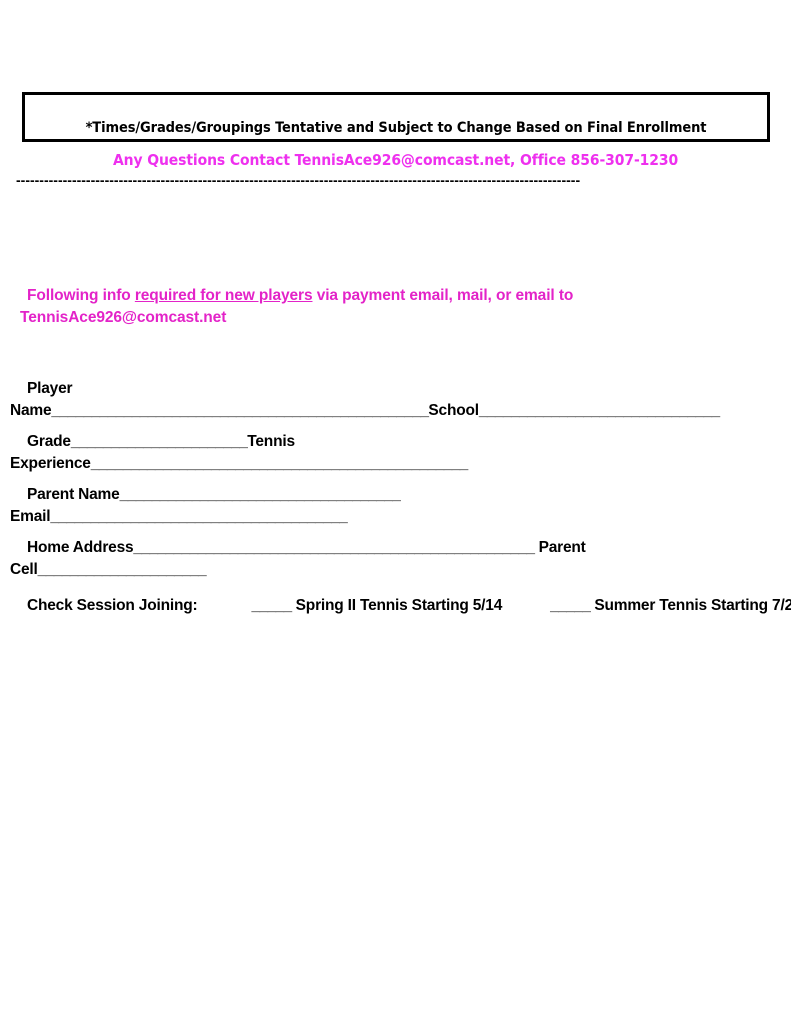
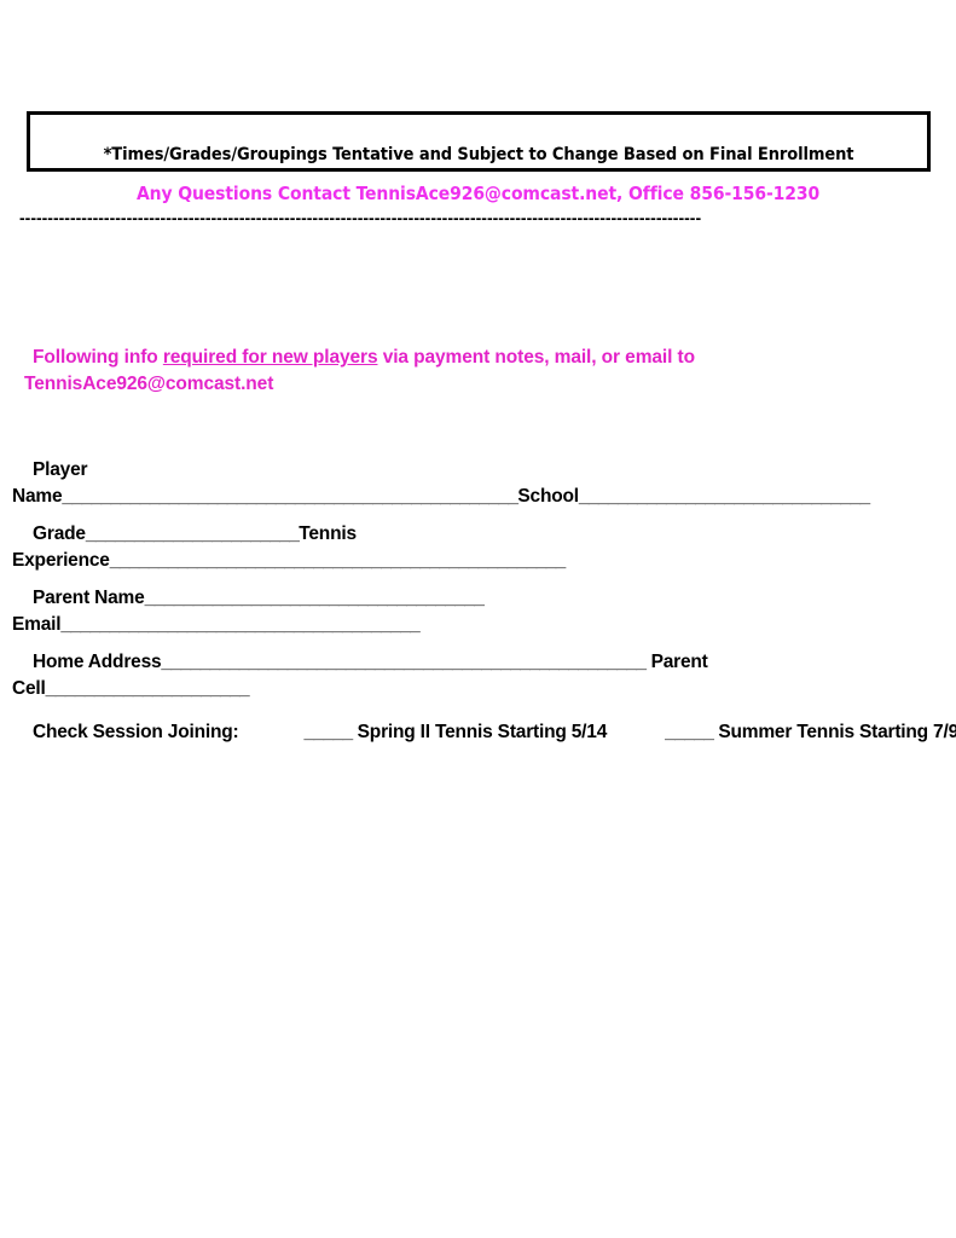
  *Times/Grades/Groupings Tentative and Subject to Change Based on Final Enrollment
- Any Questions Contact TennisAce926@comcast.net, Office 856-307-1230
+ Any Questions Contact TennisAce926@comcast.net, Office 856-156-1230
  -------------------------------------------------------------------------------------------------------------------------
- Following info required for new players via payment email, mail, or email to
+ Following info required for new players via payment notes, mail, or email to
  TennisAce926@comcast.net
  Player
  Name_______________________________________________School______________________________
  Grade______________________Tennis
  Experience_______________________________________________
  Parent Name___________________________________
  Email_____________________________________
  Home Address__________________________________________________ Parent
  Cell_____________________
- Check Session Joining: _____ Spring II Tennis Starting 5/14 _____ Summer Tennis Starting 7/2
+ Check Session Joining: _____ Spring II Tennis Starting 5/14 _____ Summer Tennis Starting 7/9
